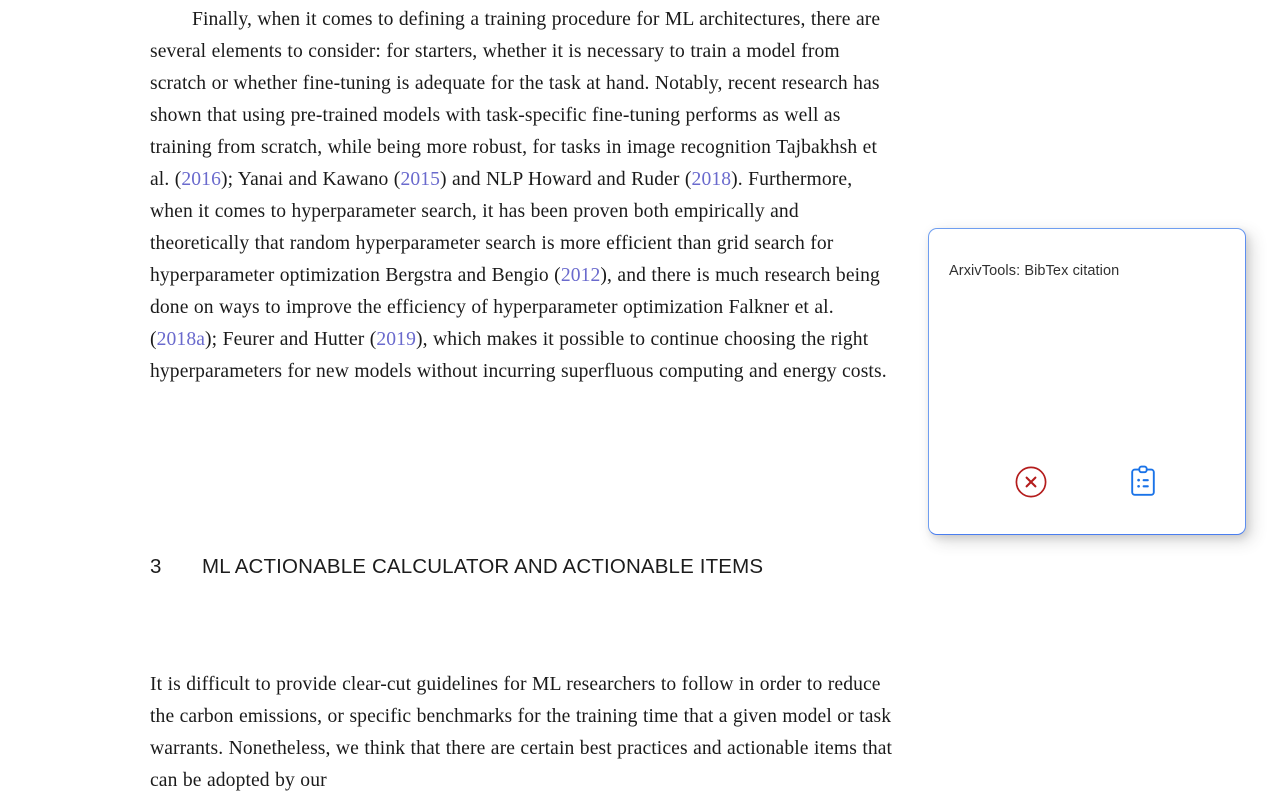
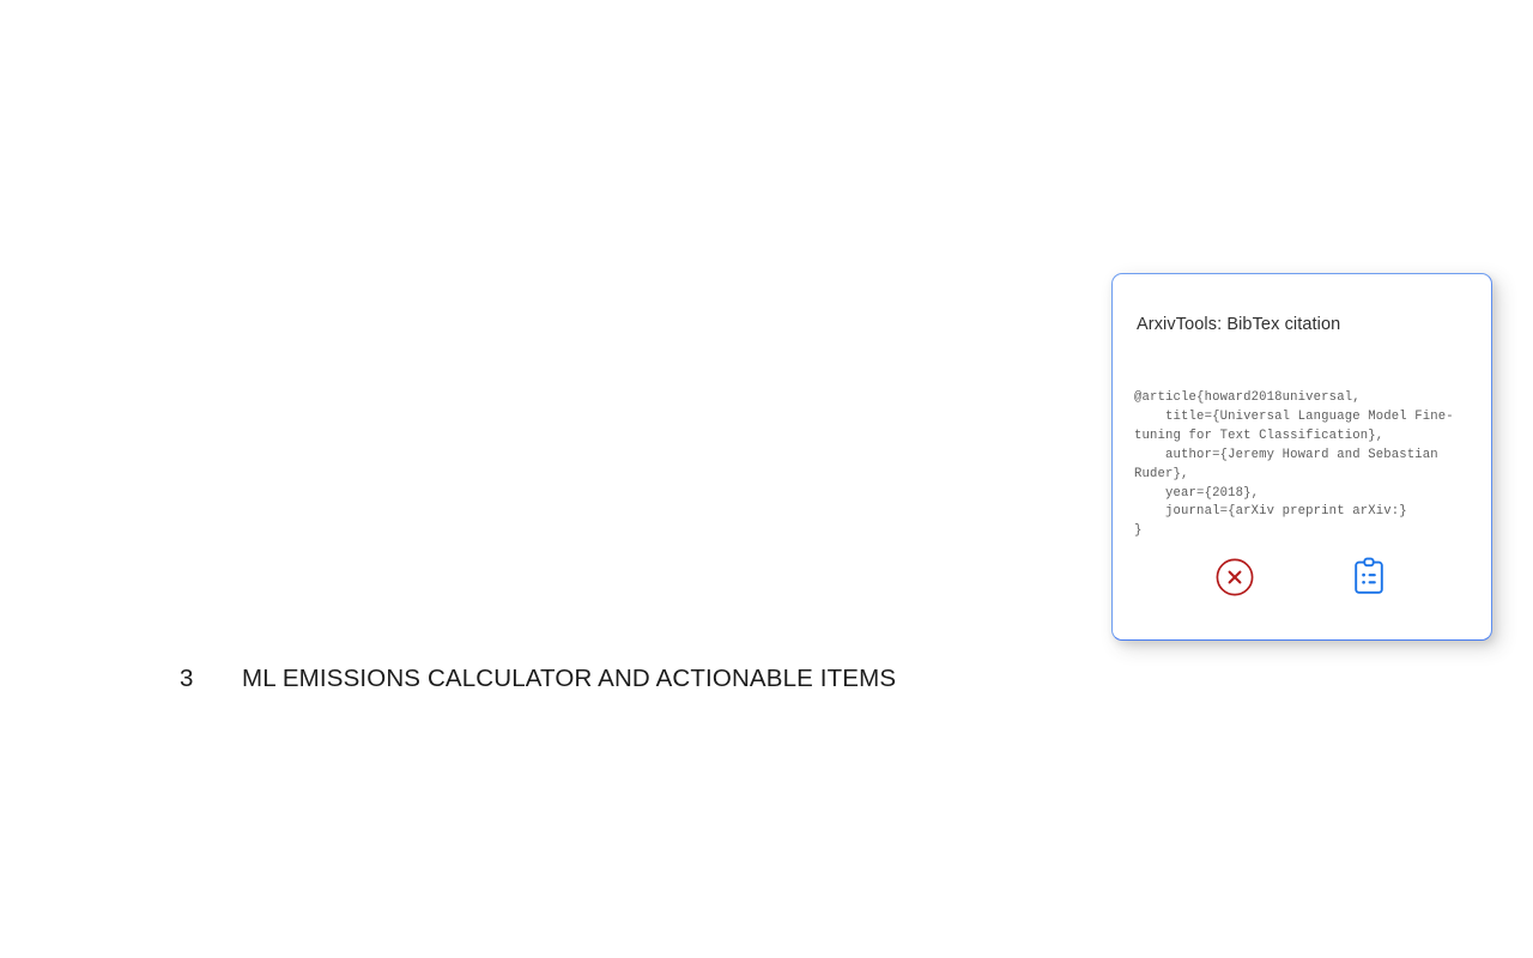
- Finally, when it comes to defining a training procedure for ML architectures, there are several elements to consider: for starters, whether it is necessary to train a model from scratch or whether fine-tuning is adequate for the task at hand. Notably, recent research has shown that using pre-trained models with task-specific fine-tuning performs as well as training from scratch, while being more robust, for tasks in image recognition Tajbakhsh et al. (2016); Yanai and Kawano (2015) and NLP Howard and Ruder (2018). Furthermore, when it comes to hyperparameter search, it has been proven both empirically and theoretically that random hyperparameter search is more efficient than grid search for hyperparameter optimization Bergstra and Bengio (2012), and there is much research being done on ways to improve the efficiency of hyperparameter optimization Falkner et al. (2018a); Feurer and Hutter (2019), which makes it possible to continue choosing the right hyperparameters for new models without incurring superfluous computing and energy costs.
- 3 ML ACTIONABLE CALCULATOR AND ACTIONABLE ITEMS
+ 3 ML EMISSIONS CALCULATOR AND ACTIONABLE ITEMS
- It is difficult to provide clear-cut guidelines for ML researchers to follow in order to reduce the carbon emissions, or specific benchmarks for the training time that a given model or task warrants. Nonetheless, we think that there are certain best practices and actionable items that can be adopted by our
  ArxivTools: BibTex citation
+ @article{howard2018universal,
+ title={Universal Language Model Fine-tuning for Text Classification},
+ author={Jeremy Howard and Sebastian Ruder},
+ year={2018},
+ journal={arXiv preprint arXiv:}
+ }
